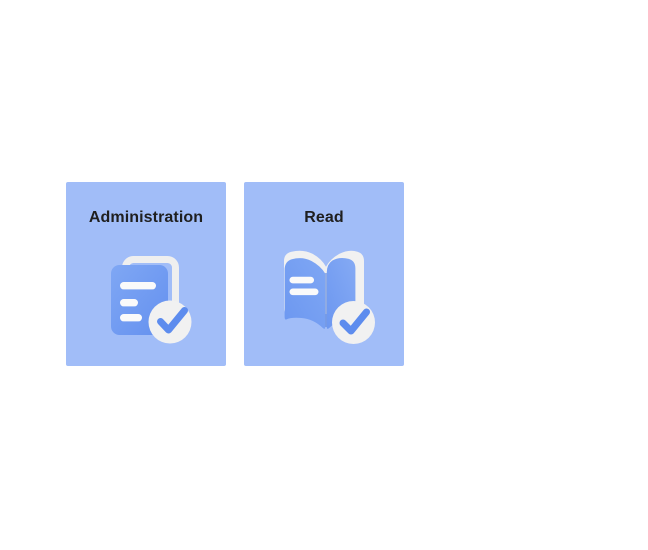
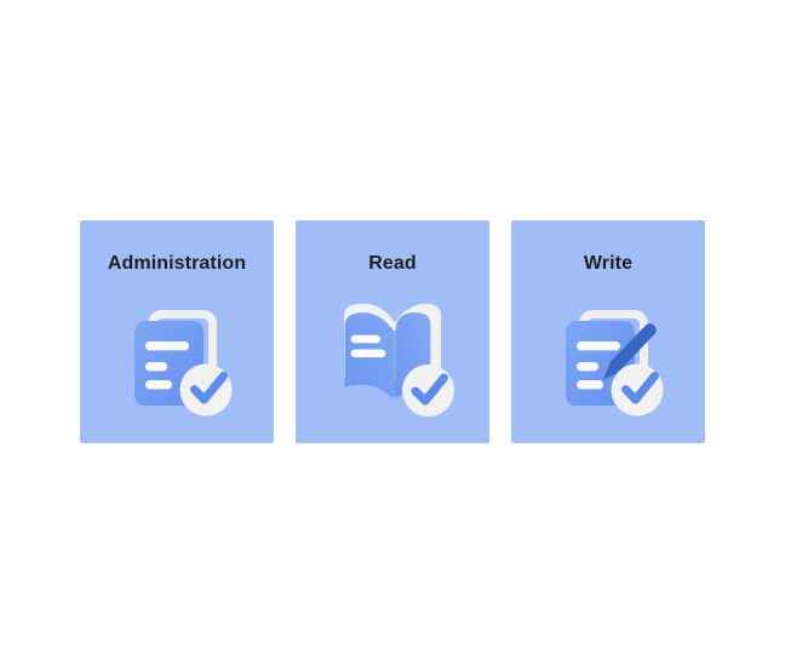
  Administration
  Read
+ Write
